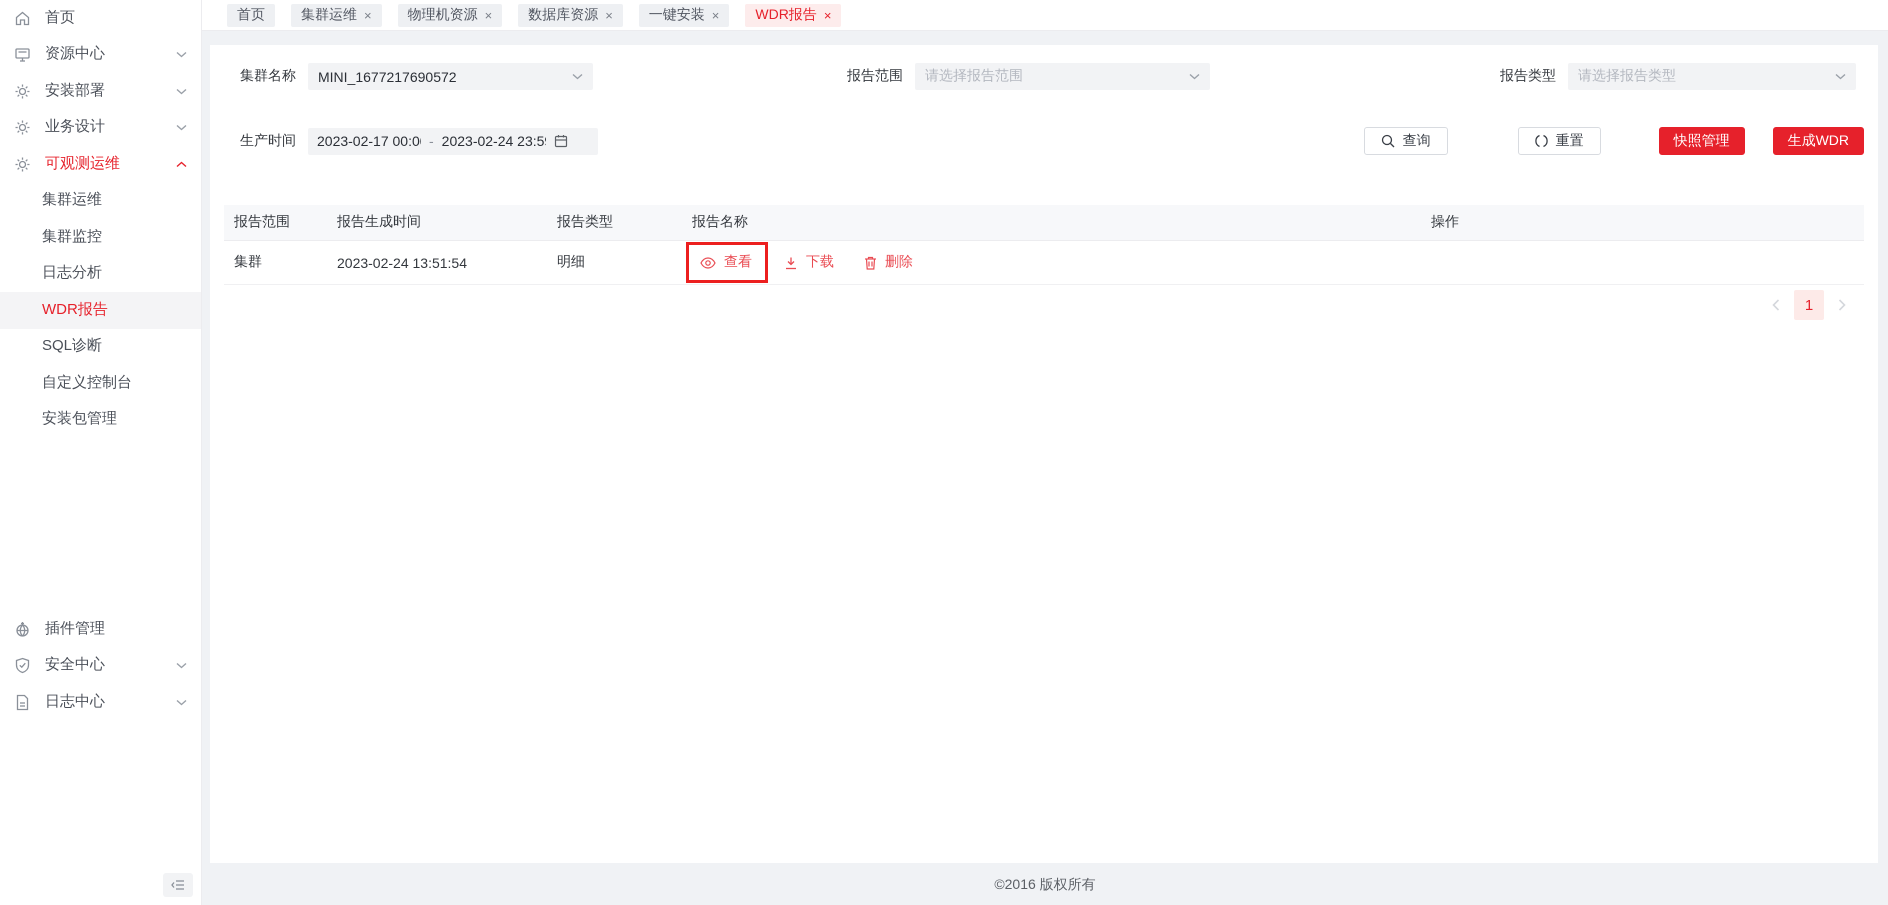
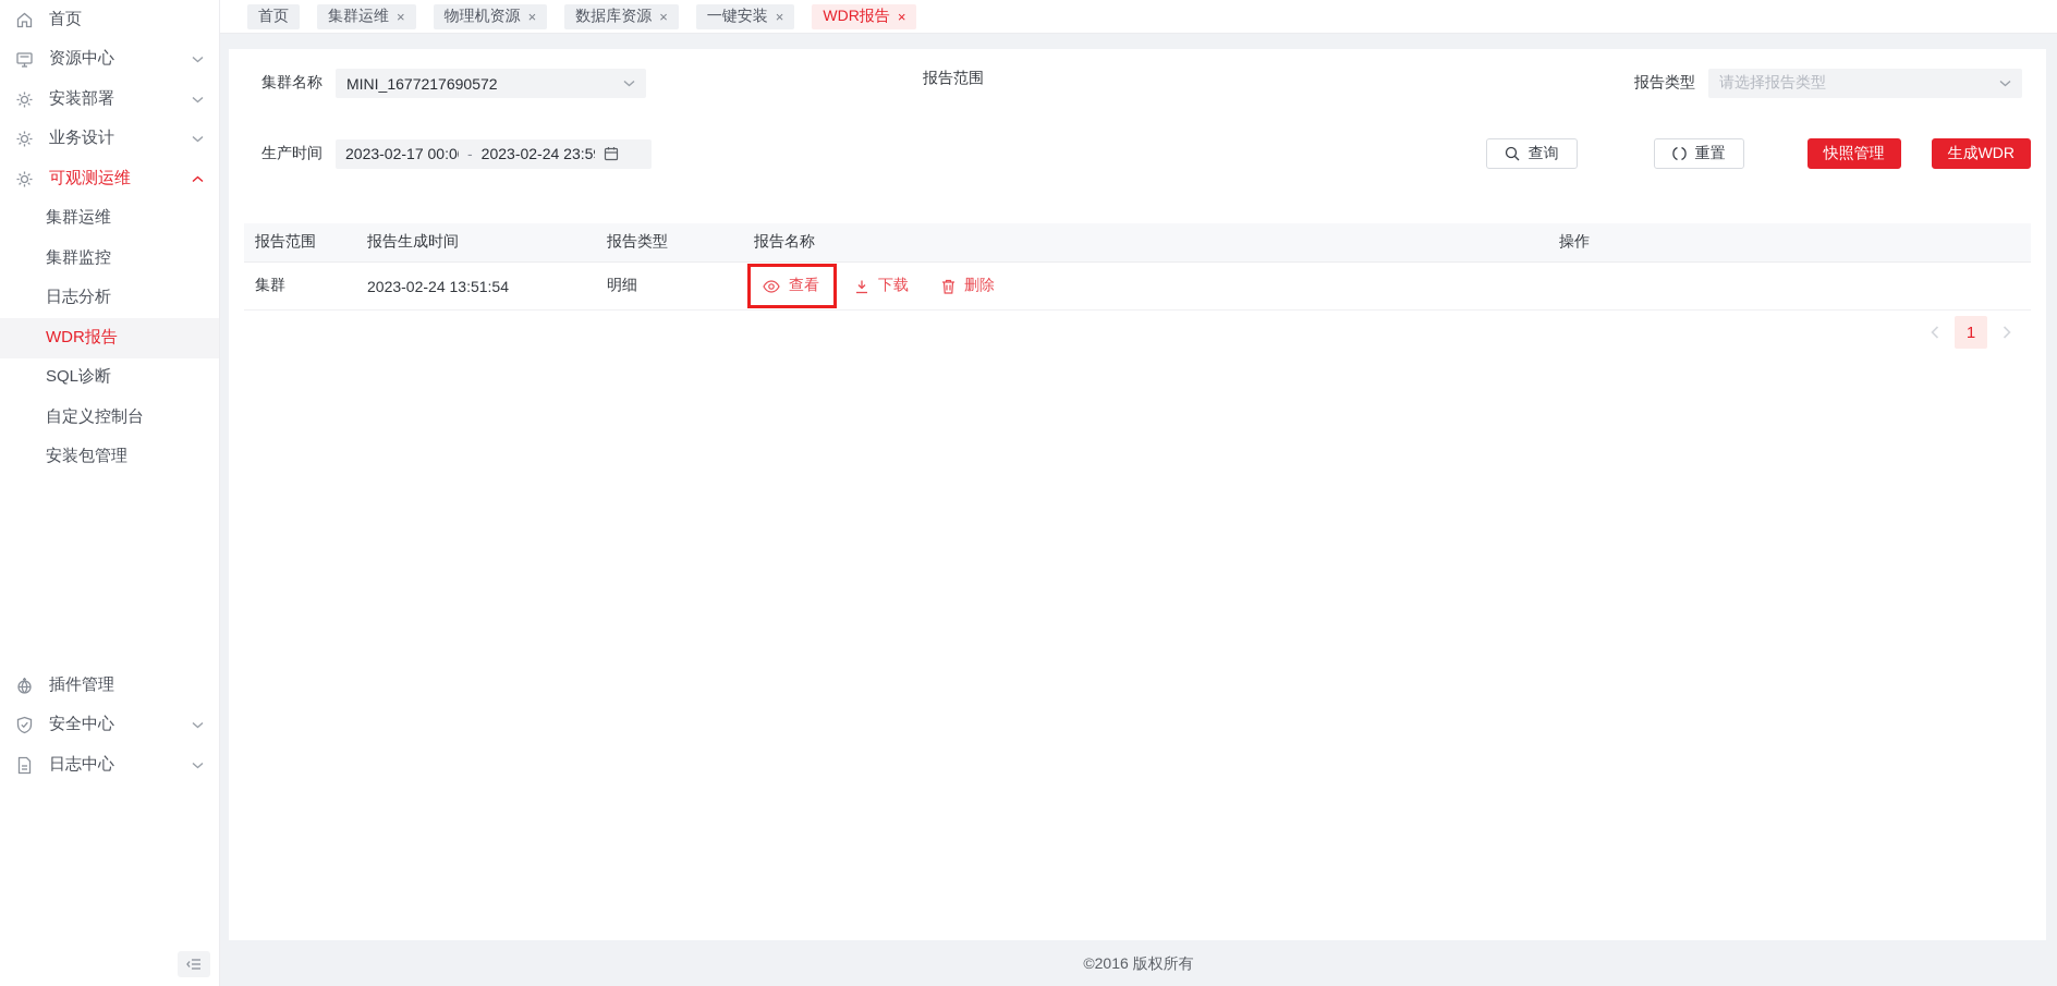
  首页
  资源中心
  安装部署
  业务设计
  可观测运维
  集群运维
  集群监控
  日志分析
  WDR报告
  SQL诊断
  自定义控制台
  安装包管理
  插件管理
  安全中心
  日志中心
  首页
  集群运维
  ×
  物理机资源
  ×
  数据库资源
  ×
  一键安装
  ×
  WDR报告
  ×
  集群名称
  MINI_1677217690572
  报告范围
- 请选择报告范围
  报告类型
  请选择报告类型
  生产时间
  2023-02-17 00:0
  -
  2023-02-24 23:5
  查询
  重置
  快照管理
  生成WDR
  报告范围
  报告生成时间
  报告类型
  报告名称
  操作
  集群
  2023-02-24 13:51:54
  明细
  查看
  下载
  删除
  1
  ©2016 版权所有
